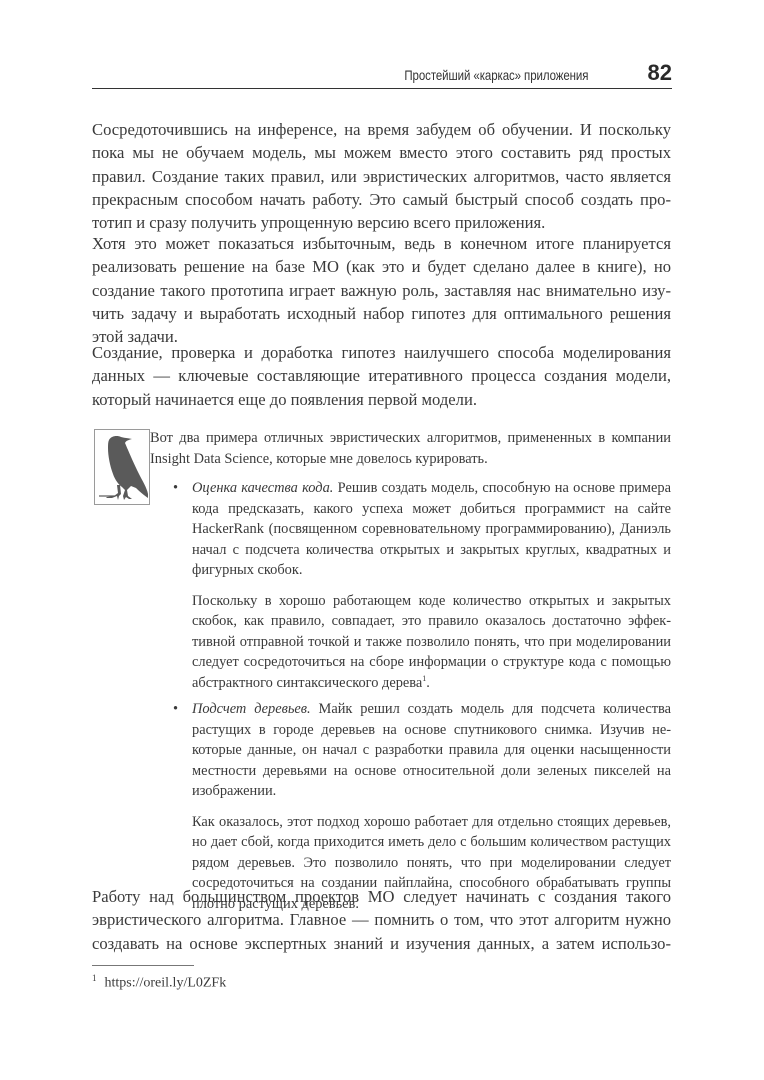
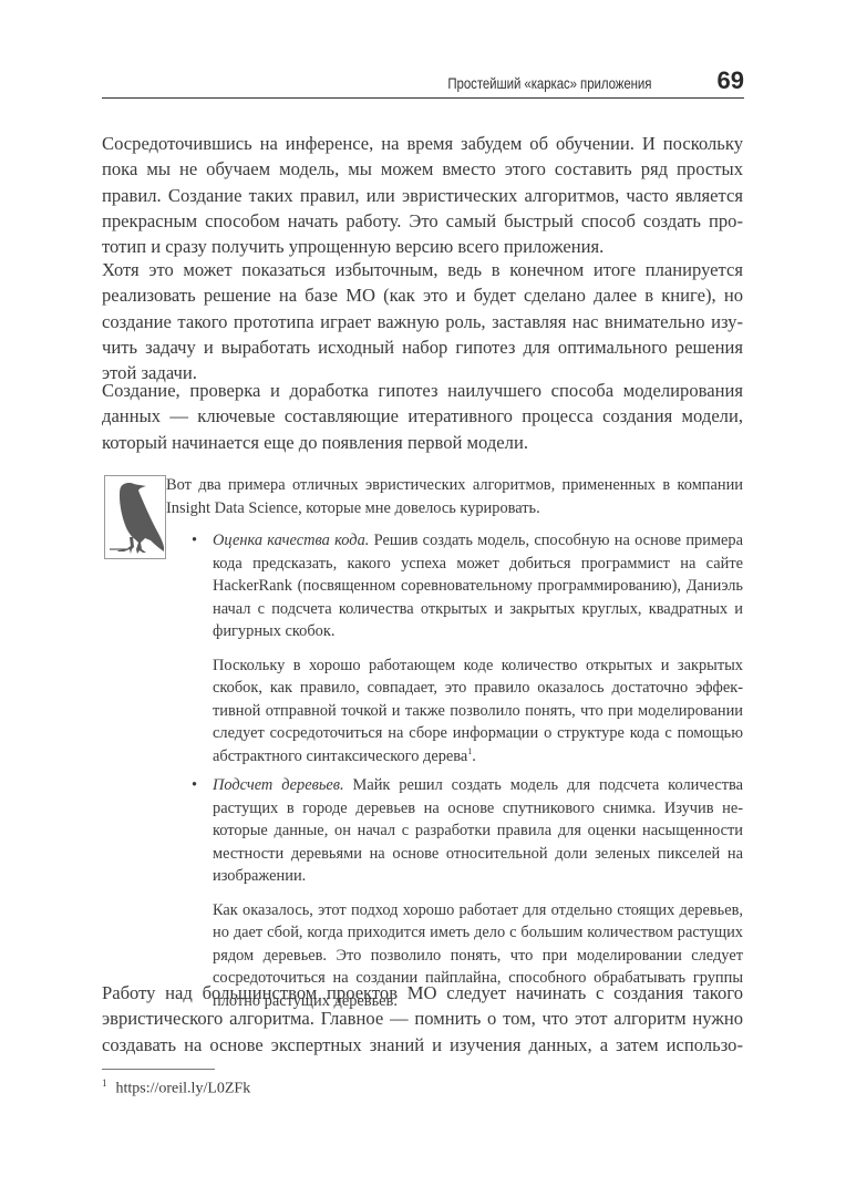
  Простейший «каркас» приложения
- 82
+ 69
  Сосредоточившись на инференсе, на время забудем об обучении. И поскольку пока мы не обучаем модель, мы можем вместо этого составить ряд простых правил. Создание таких правил, или эвристических алгоритмов, часто является прекрасным способом начать работу. Это самый быстрый способ создать про­тотип и сразу получить упрощенную версию всего приложения.
  Хотя это может показаться избыточным, ведь в конечном итоге планируется реализовать решение на базе МО (как это и будет сделано далее в книге), но создание такого прототипа играет важную роль, заставляя нас внимательно изу­чить задачу и выработать исходный набор гипотез для оптимального решения этой задачи.
  Создание, проверка и доработка гипотез наилучшего способа моделирования данных — ключевые составляющие итеративного процесса создания модели, который начинается еще до появления первой модели.
  Вот два примера отличных эвристических алгоритмов, примененных в ком­пании Insight Data Science, которые мне довелось курировать.
  •
  Оценка качества кода. Решив создать модель, способную на основе при­мера кода предсказать, какого успеха может добиться программист на сайте HackerRank (посвященном соревновательному программированию), Даниэль начал с подсчета количества открытых и закрытых круглых, квадратных и фигурных скобок.
  Поскольку в хорошо работающем коде количество открытых и закрытых скобок, как правило, совпадает, это правило оказалось достаточно эффек­ивной отправной точкой и также позволило понять, что при моделиро­вании следует сосредоточиться на сборе информации о структуре кода с помощью абстрактного синтаксического дерева1.
  •
  Подсчет деревьев. Майк решил создать модель для подсчета количества растущих в городе деревьев на основе спутникового снимка. Изучив не­оторые данные, он начал с разработки правила для оценки насыщенности местности деревьями на основе относительной доли зеленых пикселей на изображении.
  Как оказалось, этот подход хорошо работает для отдельно стоящих дере­вьев, но дает сбой, когда приходится иметь дело с большим количеством растущих рядом деревьев. Это позволило понять, что при моделировании следует сосредоточиться на создании пайплайна, способного обрабатывать группы плотно растущих деревьев.
  Работу над большинством проектов МО следует начинать с создания такого эвристического алгоритма. Главное — помнить о том, что этот алгоритм нужно создавать на основе экспертных знаний и изучения данных, а затем использо-
  1https://oreil.ly/L0ZFk
